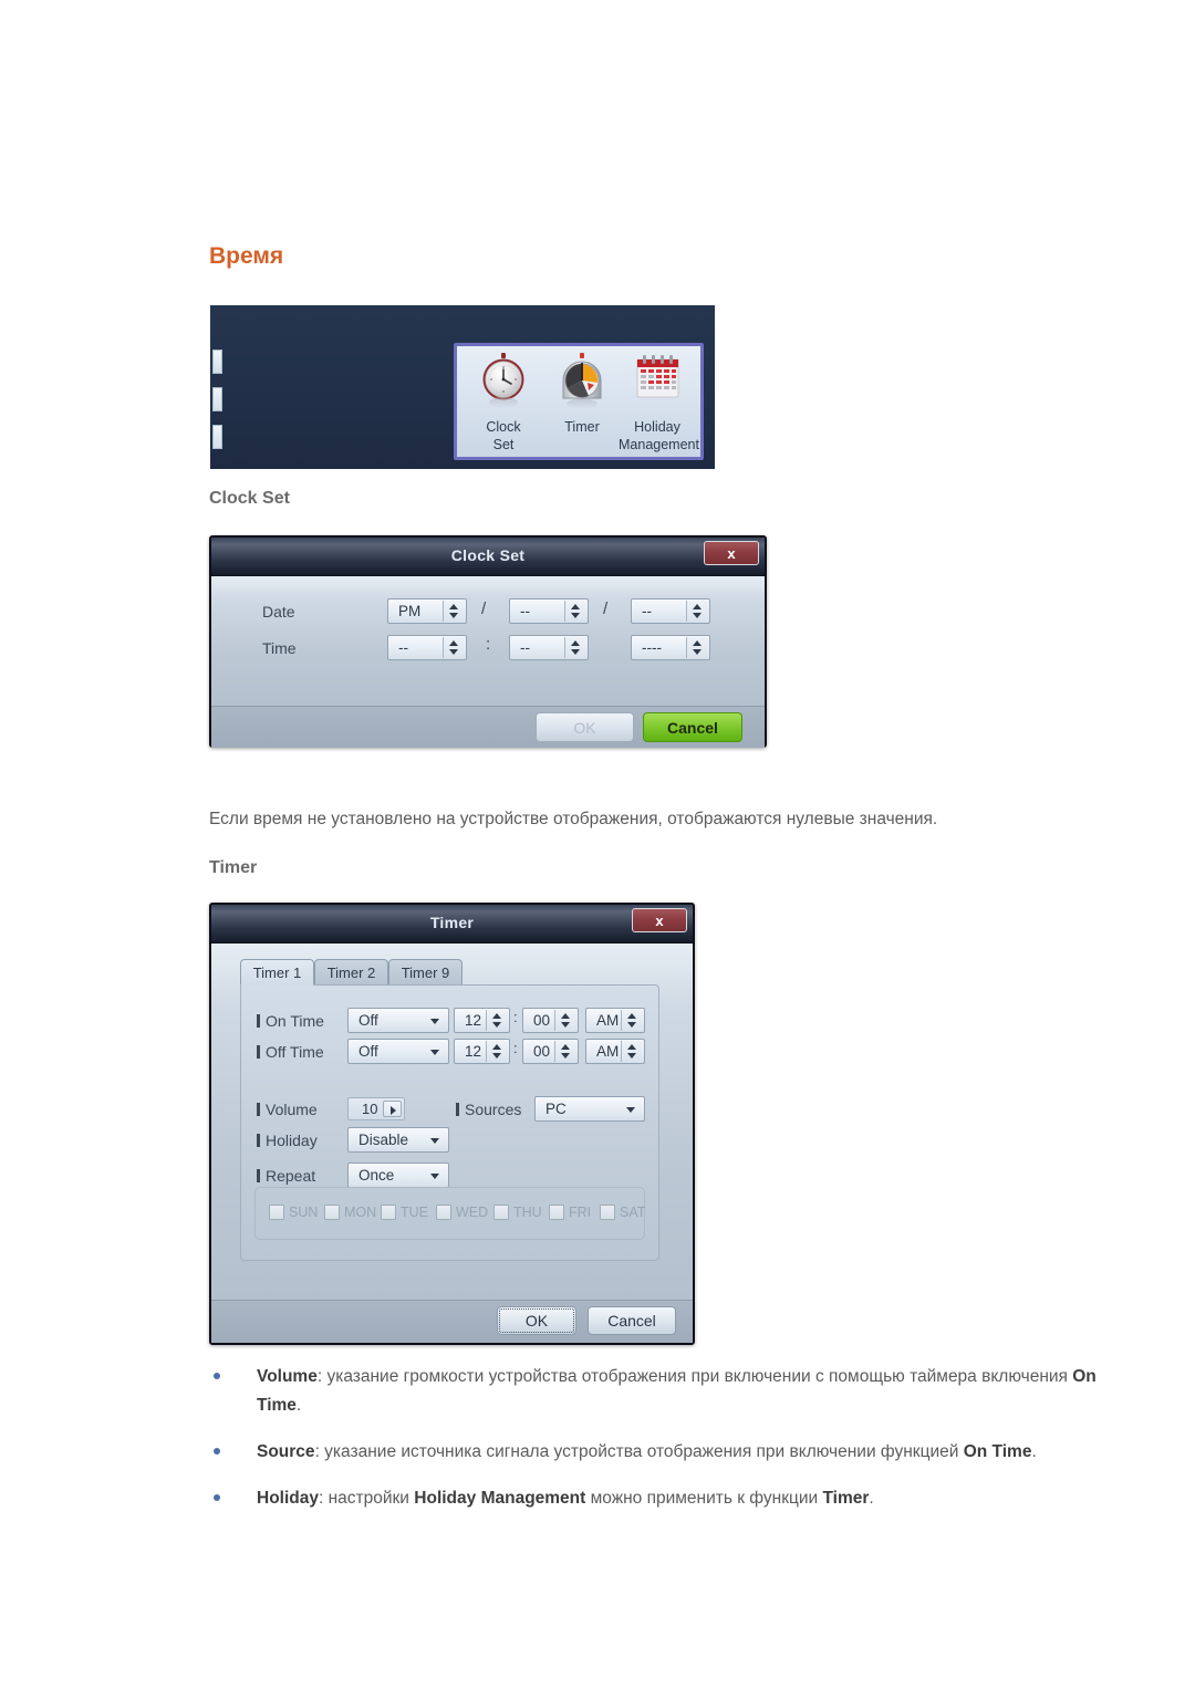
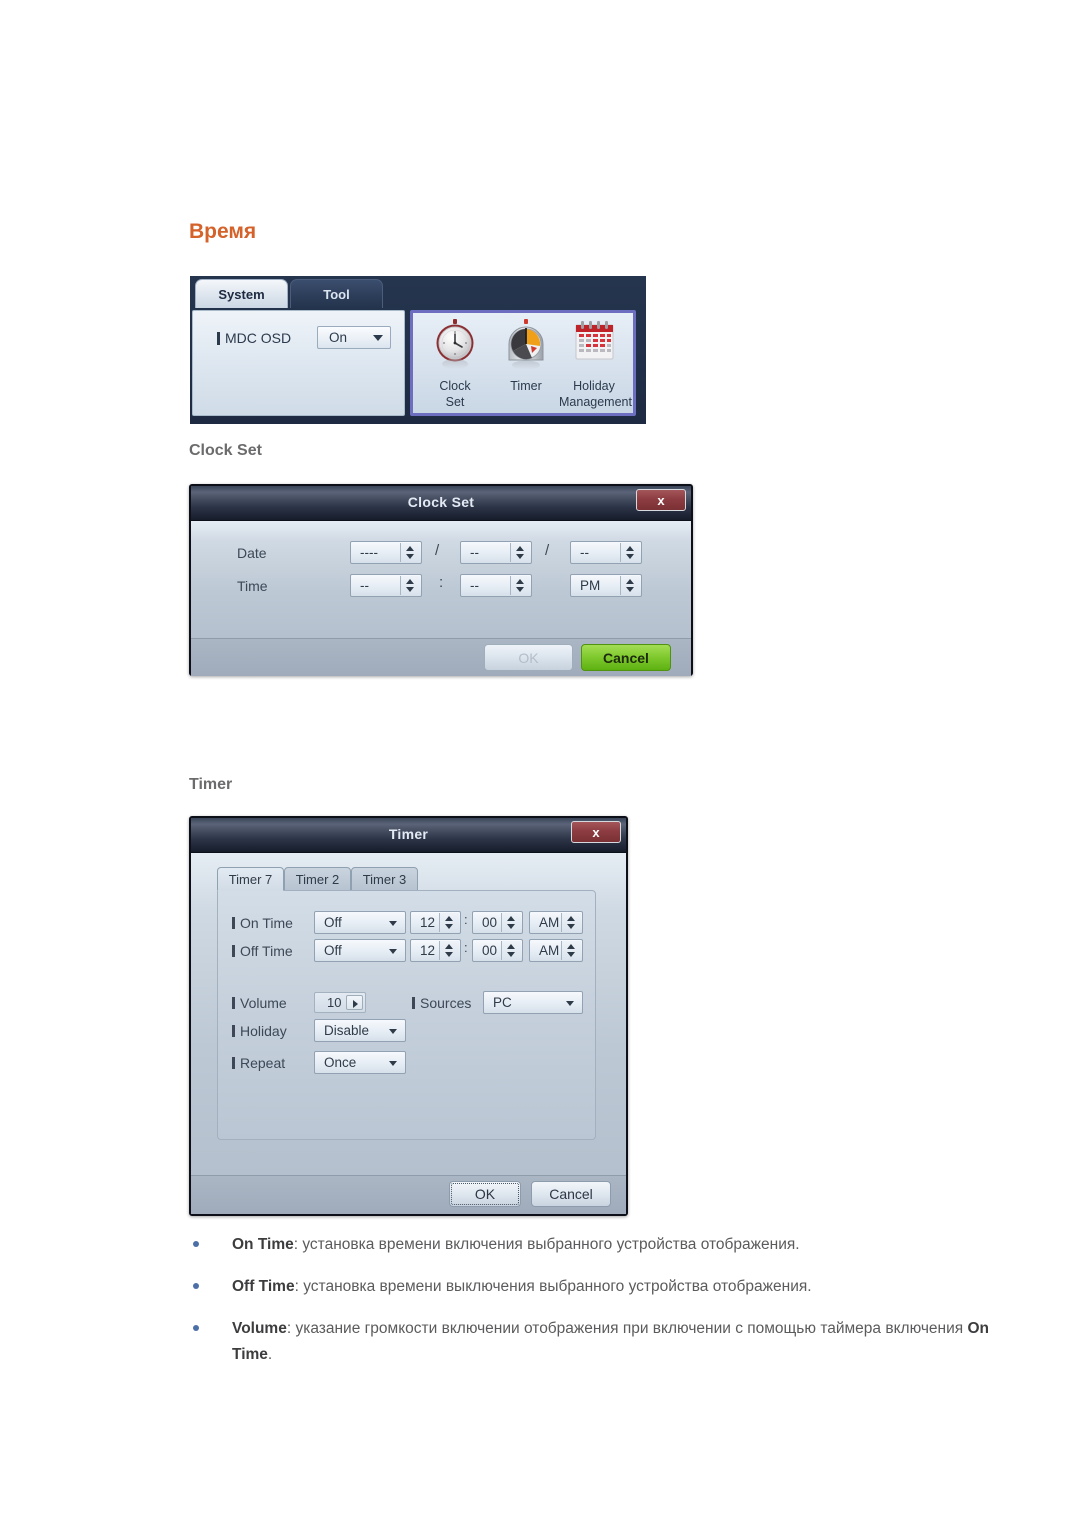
  Время
+ System
+ Tool
+ MDC OSD
+ On
  Clock
  Set
  Timer
  Holiday
  Management
  Clock Set
  Clock Set
  x
  Date
- PM
+ ----
  /
  --
  /
  --
  Time
  --
  :
  --
- ----
+ PM
  OK
  Cancel
- Если время не установлено на устройстве отображения, отображаются нулевые значения.
  Timer
  Timer
  x
- Timer 1
+ Timer 7
  Timer 2
- Timer 9
+ Timer 3
  On Time
  Off
  12
  :
  00
  AM
  Off Time
  Off
  12
  :
  00
  AM
  Volume
  10
  Sources
  PC
  Holiday
  Disable
  Repeat
  Once
- SUN
- MON
- TUE
- WED
- THU
- FRI
- SAT
  OK
  Cancel
+ On Time: установка времени включения выбранного устройства отображения.
+ Off Time: установка времени выключения выбранного устройства отображения.
- Volume: указание громкости устройства отображения при включении с помощью таймера включения On Time.
+ Volume: указание громкости включении отображения при включении с помощью таймера включения On Time.
- Source: указание источника сигнала устройства отображения при включении функцией On Time.
- Holiday: настройки Holiday Management можно применить к функции Timer.
